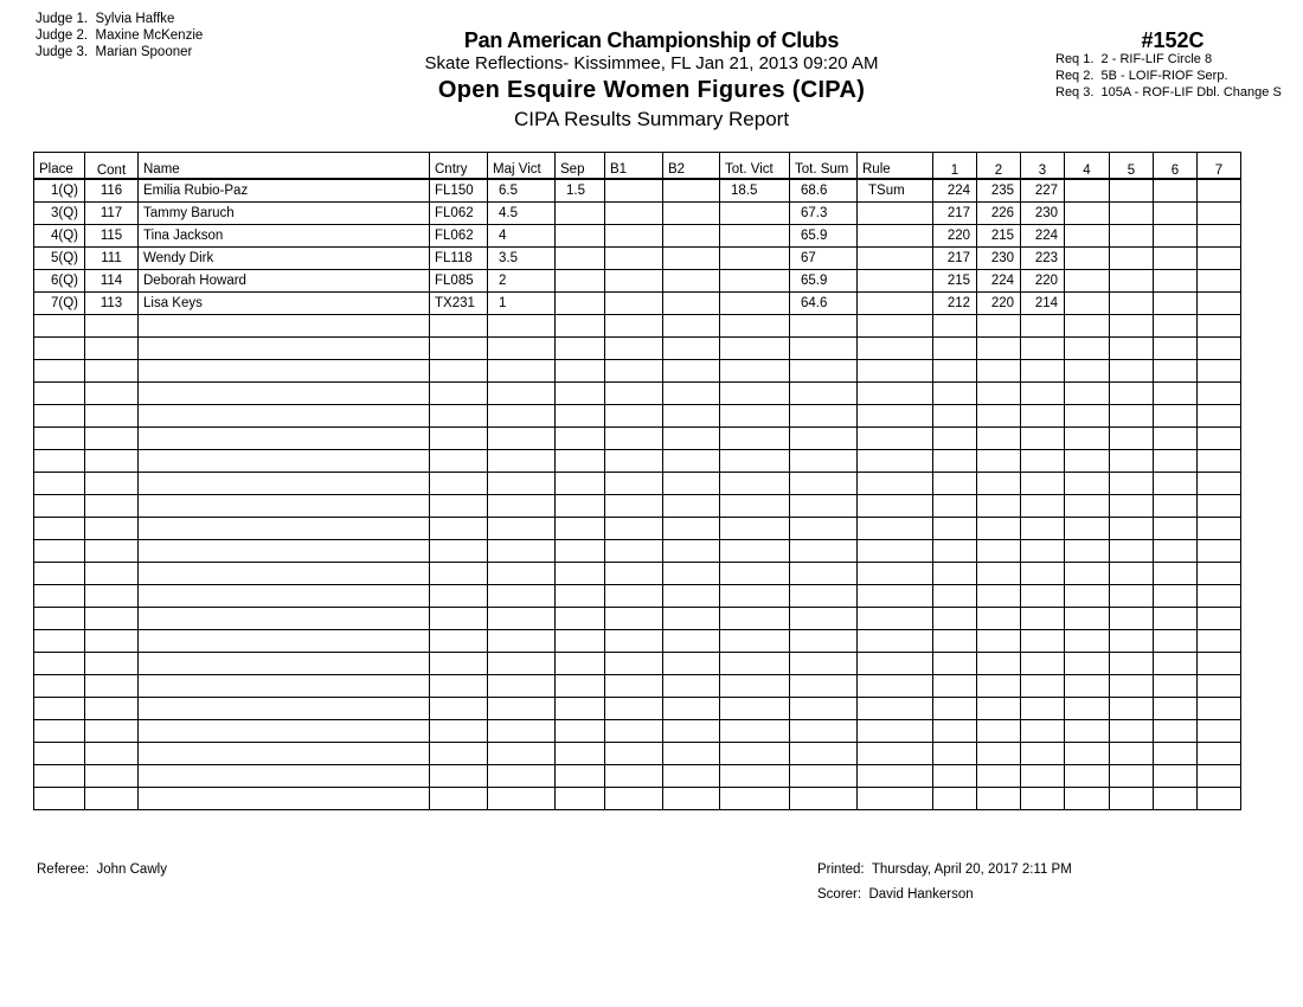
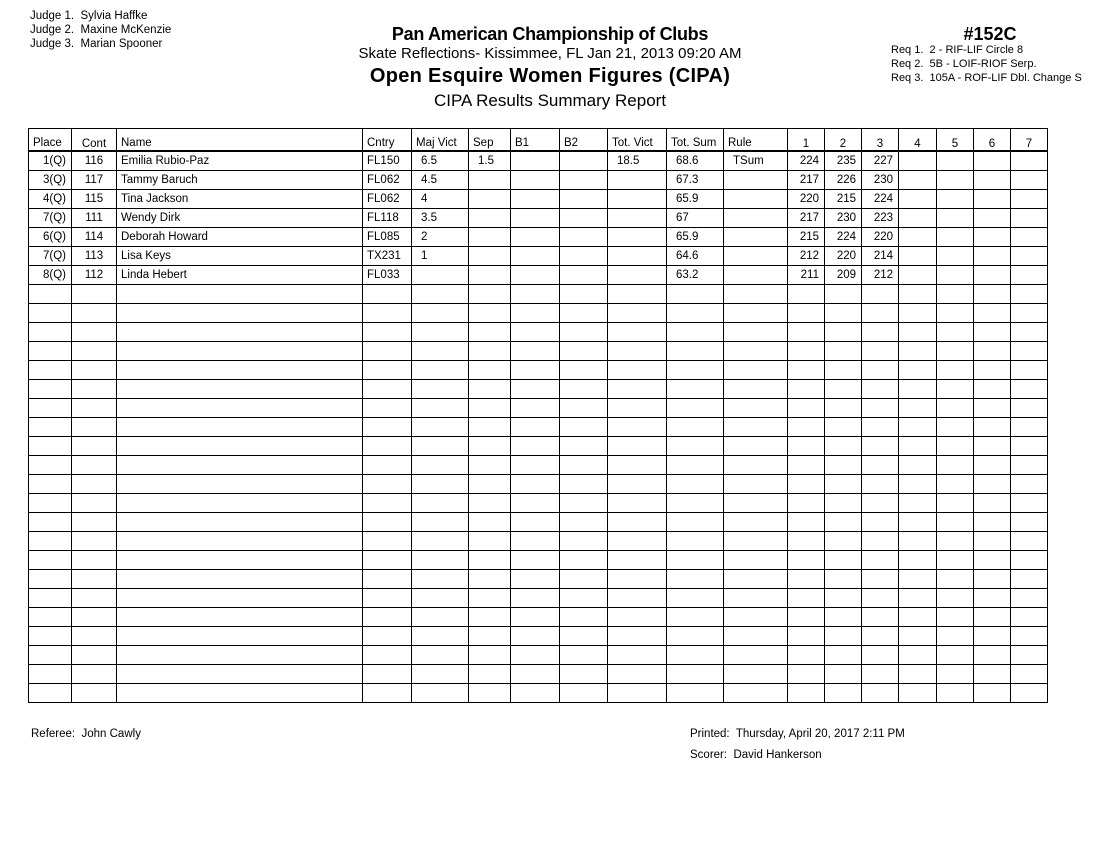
  Judge 1. Sylvia Haffke
  Judge 2. Maxine McKenzie
  Judge 3. Marian Spooner
  Pan American Championship of Clubs
  Skate Reflections- Kissimmee, FL Jan 21, 2013 09:20 AM
  Open Esquire Women Figures (CIPA)
  CIPA Results Summary Report
  #152C
  Req 1. 2 - RIF-LIF Circle 8
  Req 2. 5B - LOIF-RIOF Serp.
  Req 3. 105A - ROF-LIF Dbl. Change S
  Place	Cont	Name	Cntry	Maj Vict	Sep	B1	B2	Tot. Vict	Tot. Sum	Rule	1	2	3	4	5	6	7
  1(Q)	116	Emilia Rubio-Paz	FL150	6.5	1.5			18.5	68.6	TSum	224	235	227
  3(Q)	117	Tammy Baruch	FL062	4.5					67.3		217	226	230
  4(Q)	115	Tina Jackson	FL062	4					65.9		220	215	224
- 5(Q)	111	Wendy Dirk	FL118	3.5					67		217	230	223
+ 7(Q)	111	Wendy Dirk	FL118	3.5					67		217	230	223
  6(Q)	114	Deborah Howard	FL085	2					65.9		215	224	220
  7(Q)	113	Lisa Keys	TX231	1					64.6		212	220	214
+ 8(Q)	112	Linda Hebert	FL033						63.2		211	209	212
  Referee: John Cawly
  Printed: Thursday, April 20, 2017 2:11 PM
  Scorer: David Hankerson
